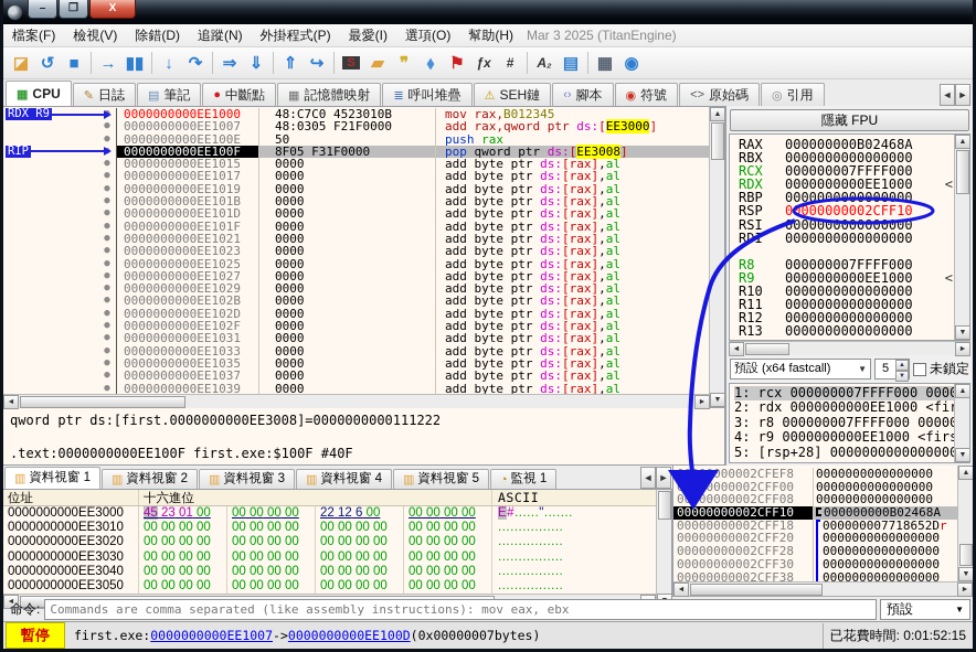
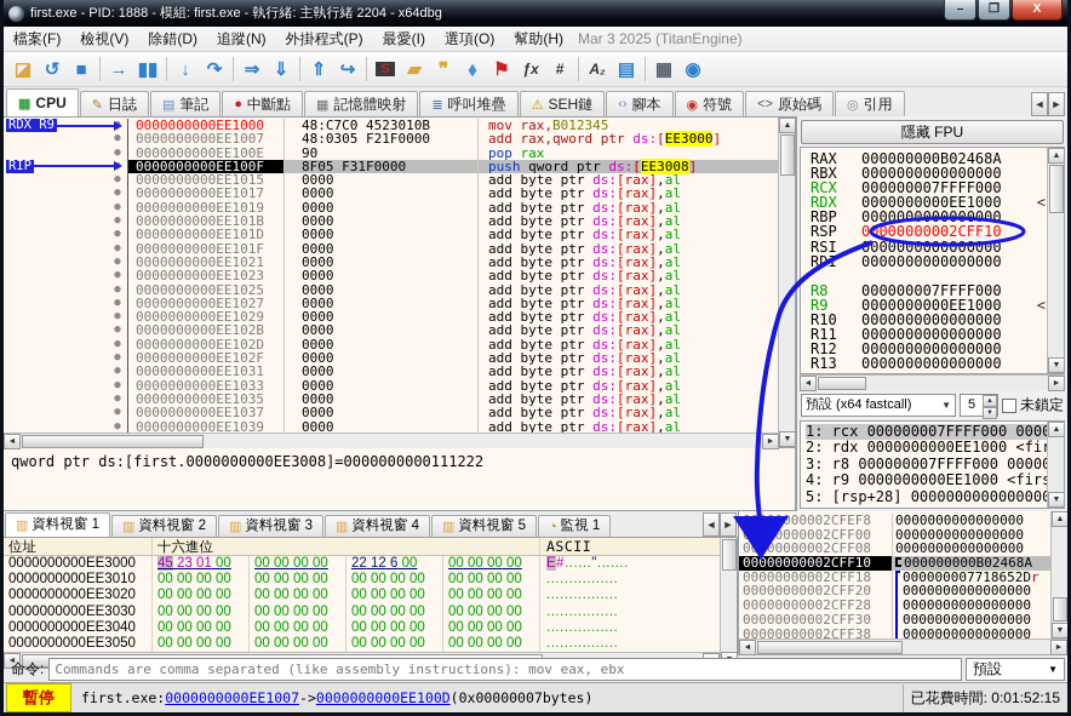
+ first.exe - PID: 1888 - 模組: first.exe - 執行緒: 主執行緒 2204 - x64dbg
  –
  ❐
  X
  檔案(F)
  檢視(V)
  除錯(D)
  追蹤(N)
  外掛程式(P)
  最愛(I)
  選項(O)
  幫助(H)
  Mar 3 2025 (TitanEngine)
  ◪
  ↺
  ■
  →
  ▮▮
  ↓
  ↷
  ⇒
  ⇓
  ⇑
  ↪
  S
  ▰
  ❞
  ⬧
  ⚑
  ƒx
  #
  A₂
  ▤
  ▦
  ◉
  ▦
  CPU
  ✎
  日誌
  ▤
  筆記
  ●
  中斷點
  ▦
  記憶體映射
  ≣
  呼叫堆疊
  ⚠
  SEH鏈
  ‹›
  腳本
  ◉
  符號
  <>
  原始碼
  ◎
  引用
  ◄
  ►
  ●
  0000000000EE1000
  48:C7C0 4523010B
  mov rax,B012345
  ●
  0000000000EE1007
  48:0305 F21F0000
  add rax,qword ptr ds:[EE3000]
  ●
  0000000000EE100E
- 50
+ 90
- push rax
+ pop rax
  ●
  0000000000EE100F
  8F05 F31F0000
- pop qword ptr ds:[EE3008]
+ push qword ptr ds:[EE3008]
  ●
  0000000000EE1015
  0000
  add byte ptr ds:[rax],al
  ●
  0000000000EE1017
  0000
  add byte ptr ds:[rax],al
  ●
  0000000000EE1019
  0000
  add byte ptr ds:[rax],al
  ●
  0000000000EE101B
  0000
  add byte ptr ds:[rax],al
  ●
  0000000000EE101D
  0000
  add byte ptr ds:[rax],al
  ●
  0000000000EE101F
  0000
  add byte ptr ds:[rax],al
  ●
  0000000000EE1021
  0000
  add byte ptr ds:[rax],al
  ●
  0000000000EE1023
  0000
  add byte ptr ds:[rax],al
  ●
  0000000000EE1025
  0000
  add byte ptr ds:[rax],al
  ●
  0000000000EE1027
  0000
  add byte ptr ds:[rax],al
  ●
  0000000000EE1029
  0000
  add byte ptr ds:[rax],al
  ●
  0000000000EE102B
  0000
  add byte ptr ds:[rax],al
  ●
  0000000000EE102D
  0000
  add byte ptr ds:[rax],al
  ●
  0000000000EE102F
  0000
  add byte ptr ds:[rax],al
  ●
  0000000000EE1031
  0000
  add byte ptr ds:[rax],al
  ●
  0000000000EE1033
  0000
  add byte ptr ds:[rax],al
  ●
  0000000000EE1035
  0000
  add byte ptr ds:[rax],al
  ●
  0000000000EE1037
  0000
  add byte ptr ds:[rax],al
  ●
  0000000000EE1039
  0000
  add byte ptr ds:[rax],al
  RDX R9
  RIP
  qword ptr ds:[first.0000000000EE3008]=0000000000111222
- .text:0000000000EE100F first.exe:$100F #40F
  隱藏 FPU
  RAX
  000000000B02468A
  RBX
  0000000000000000
  RCX
  000000007FFFF000
  RDX
  0000000000EE1000
  <
  RBP
  RSP
  00000000002CFF10
  RSI
  000000000000000
  0000000000000000
  R8
  000000007FFFF000
  R9
  0000000000EE1000
  <
  R10
  0000000000000000
  R11
  0000000000000000
  R12
  0000000000000000
  R13
  0000000000000000
  預設 (x64 fastcall)
  ▼
  5
  未鎖定
  1: rcx 000000007FFFF000 000
  2: rdx 0000000000EE1000 <fi
  3: r8 000000007FFFF000 0000
  4: r9 0000000000EE1000 <fir
  5: [rsp+28] 000000000000000
  ▥
  資料視窗 1
  ▥
  資料視窗 2
  ▥
  資料視窗 3
  ▥
  資料視窗 4
  ▥
  資料視窗 5
  ◔
  監視 1
  ◄
  ►
  位址
  十六進位
  ASCII
  0000000000EE3000
  45 23 01 00
  00 00 00 00
  22 12 6 00
  00 00 00 00
  E#......".......
  0000000000EE3010
  00 00 00 00
  00 00 00 00
  00 00 00 00
  00 00 00 00
  ................
  0000000000EE3020
  00 00 00 00
  00 00 00 00
  00 00 00 00
  00 00 00 00
  ................
  0000000000EE3030
  00 00 00 00
  00 00 00 00
  00 00 00 00
  00 00 00 00
  ................
  0000000000EE3040
  00 00 00 00
  00 00 00 00
  00 00 00 00
  00 00 00 00
  ................
  0000000000EE3050
  00 00 00 00
  00 00 00 00
  00 00 00 00
  00 00 00 00
  ................
  0000000000000000
  0000002CFF00
  0000000000000000
  000000002CFF08
  0000000000000000
  00000000002CFF10
  000000000B02468A
  00000000002CFF18
  000000007718652D
  r
  00000000002CFF20
  0000000000000000
  00000000002CFF28
  0000000000000000
  00000000002CFF30
  0000000000000000
  00000000002CFF38
  0000000000000000
  命令:
  Commands are comma separated (like assembly instructions): mov eax, ebx
  預設
  ▼
  暫停
  first.exe:0000000000EE1007->0000000000EE100D(0x00000007bytes)
  已花費時間: 0:01:52:15
